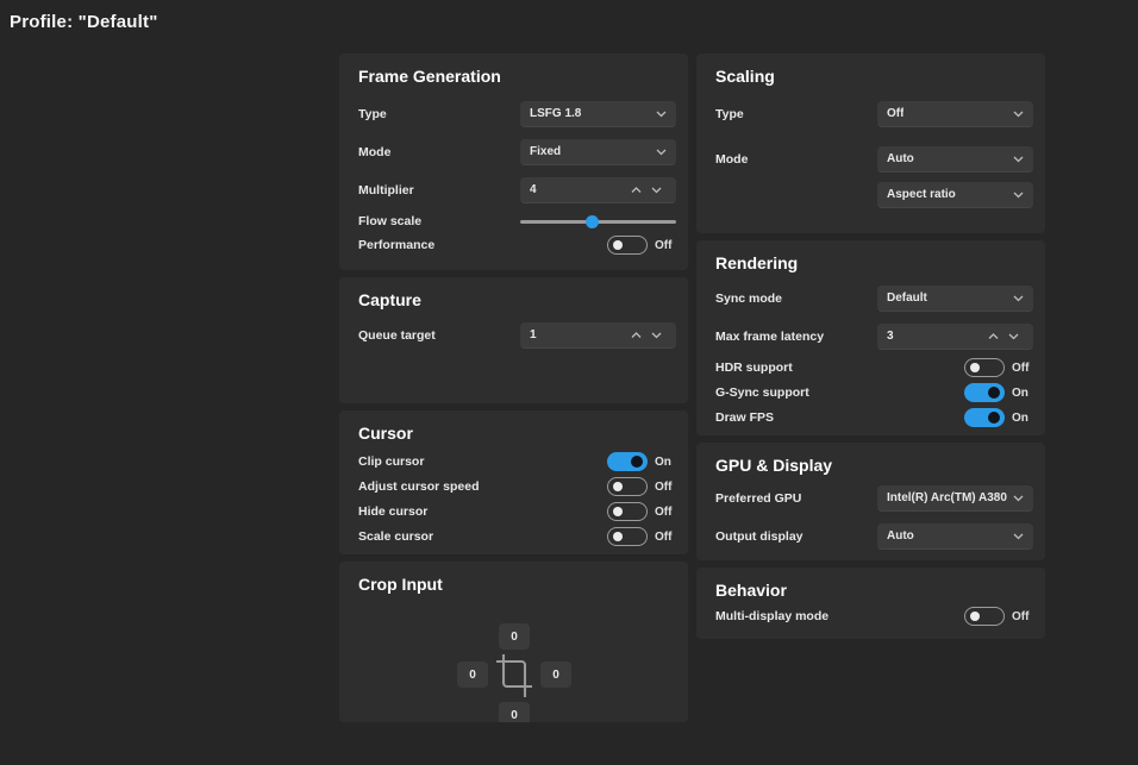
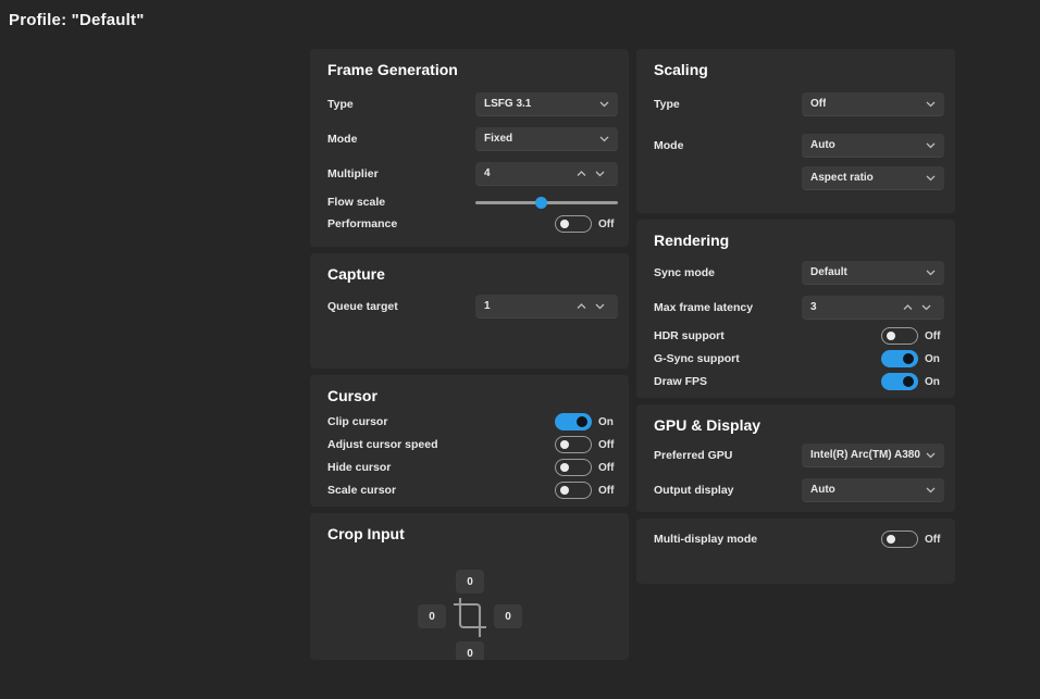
  Profile: "Default"
  Frame Generation
  Type
- LSFG 1.8
+ LSFG 3.1
  Mode
  Fixed
  Multiplier
  4
  Flow scale
  Performance
  Off
  Capture
  Queue target
  1
  Cursor
  Clip cursor
  On
  Adjust cursor speed
  Off
  Hide cursor
  Off
  Scale cursor
  Off
  Crop Input
  0
  0
  0
  0
  Scaling
  Type
  Off
  Mode
  Auto
  Aspect ratio
  Rendering
  Sync mode
  Default
  Max frame latency
  3
  HDR support
  Off
  G-Sync support
  On
  Draw FPS
  On
  GPU & Display
  Preferred GPU
  Intel(R) Arc(TM) A380
  Output display
  Auto
- Behavior
  Multi-display mode
  Off
